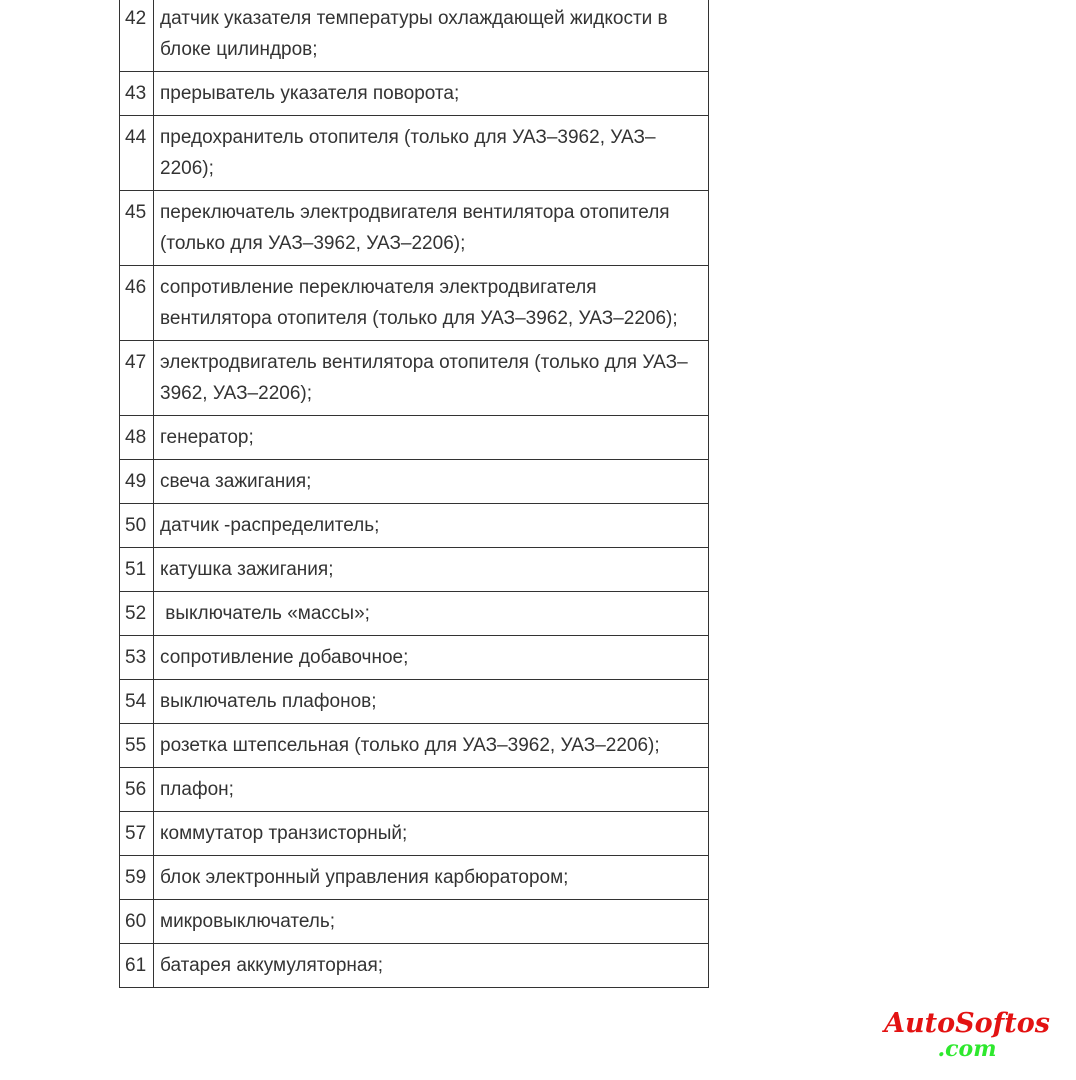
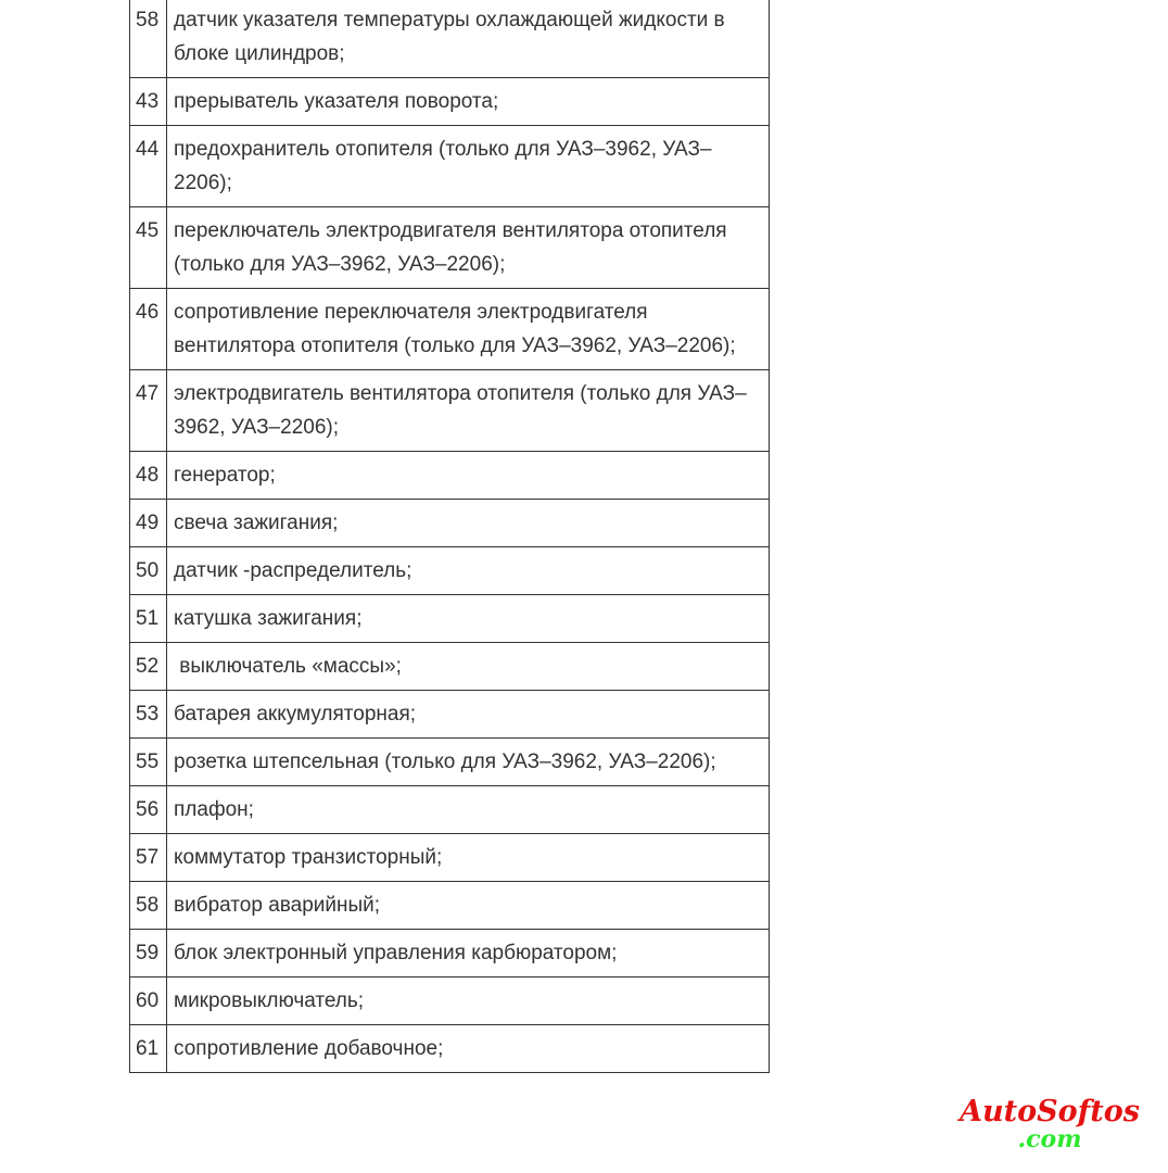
- 42	датчик указателя температуры охлаждающей жидкости в блоке цилиндров;
+ 58	датчик указателя температуры охлаждающей жидкости в блоке цилиндров;
  43	прерыватель указателя поворота;
  44	предохранитель отопителя (только для УАЗ–3962, УАЗ–2206);
  45	переключатель электродвигателя вентилятора отопителя (только для УАЗ–3962, УАЗ–2206);
  46	сопротивление переключателя электродвигателя вентилятора отопителя (только для УАЗ–3962, УАЗ–2206);
  47	электродвигатель вентилятора отопителя (только для УАЗ–3962, УАЗ–2206);
  48	генератор;
  49	свеча зажигания;
  50	датчик -распределитель;
  51	катушка зажигания;
  52	выключатель «массы»;
- 53	сопротивление добавочное;
+ 53	батарея аккумуляторная;
- 54	выключатель плафонов;
  55	розетка штепсельная (только для УАЗ–3962, УАЗ–2206);
  56	плафон;
  57	коммутатор транзисторный;
+ 58	вибратор аварийный;
  59	блок электронный управления карбюратором;
  60	микровыключатель;
- 61	батарея аккумуляторная;
+ 61	сопротивление добавочное;
  AutoSoftos
  .com
